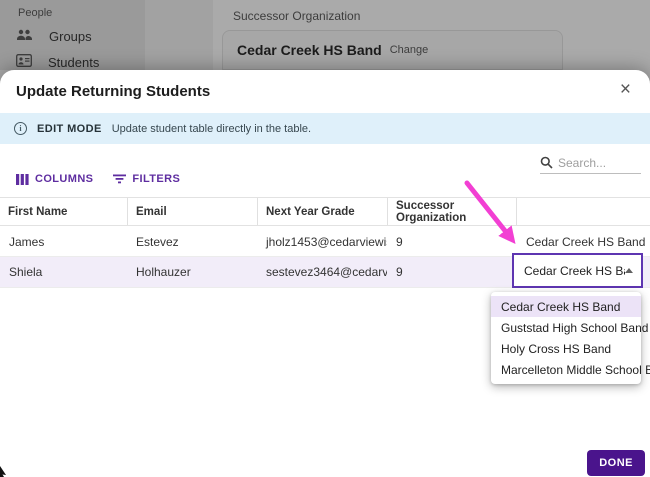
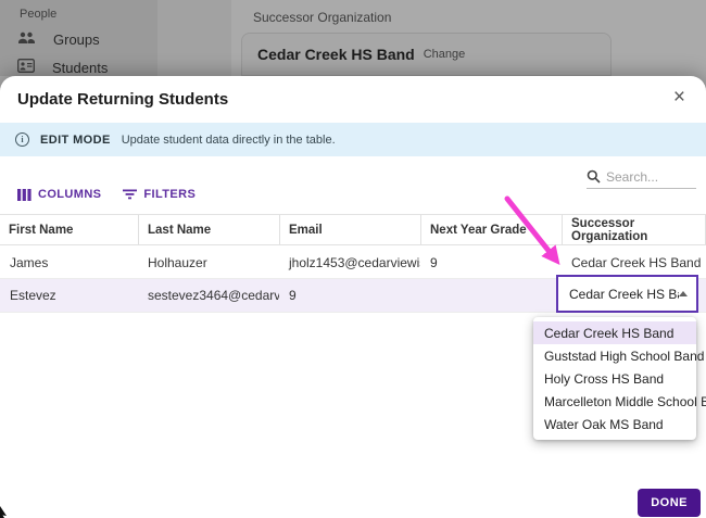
  People
  Groups
  Students
  Successor Organization
  Cedar Creek HS Band
  Change
  Update Returning Students
  ×
  i
  EDIT MODE
- Update student table directly in the table.
+ Update student data directly in the table.
  Search...
  COLUMNS
  FILTERS
  First Name
+ Last Name
  Email
  Next Year Grade
  Successor Organization
  James
- Estevez
+ Holhauzer
  jholz1453@cedarviewi
  9
  Cedar Creek HS Band
- Shiela
- Holhauzer
+ Estevez
  9
  Cedar Creek HS B
  Cedar Creek HS Band
  Guststad High School Ban
  Holy Cross HS Band
  Marcelleton Middle School
+ Water Oak MS Band
  DONE
